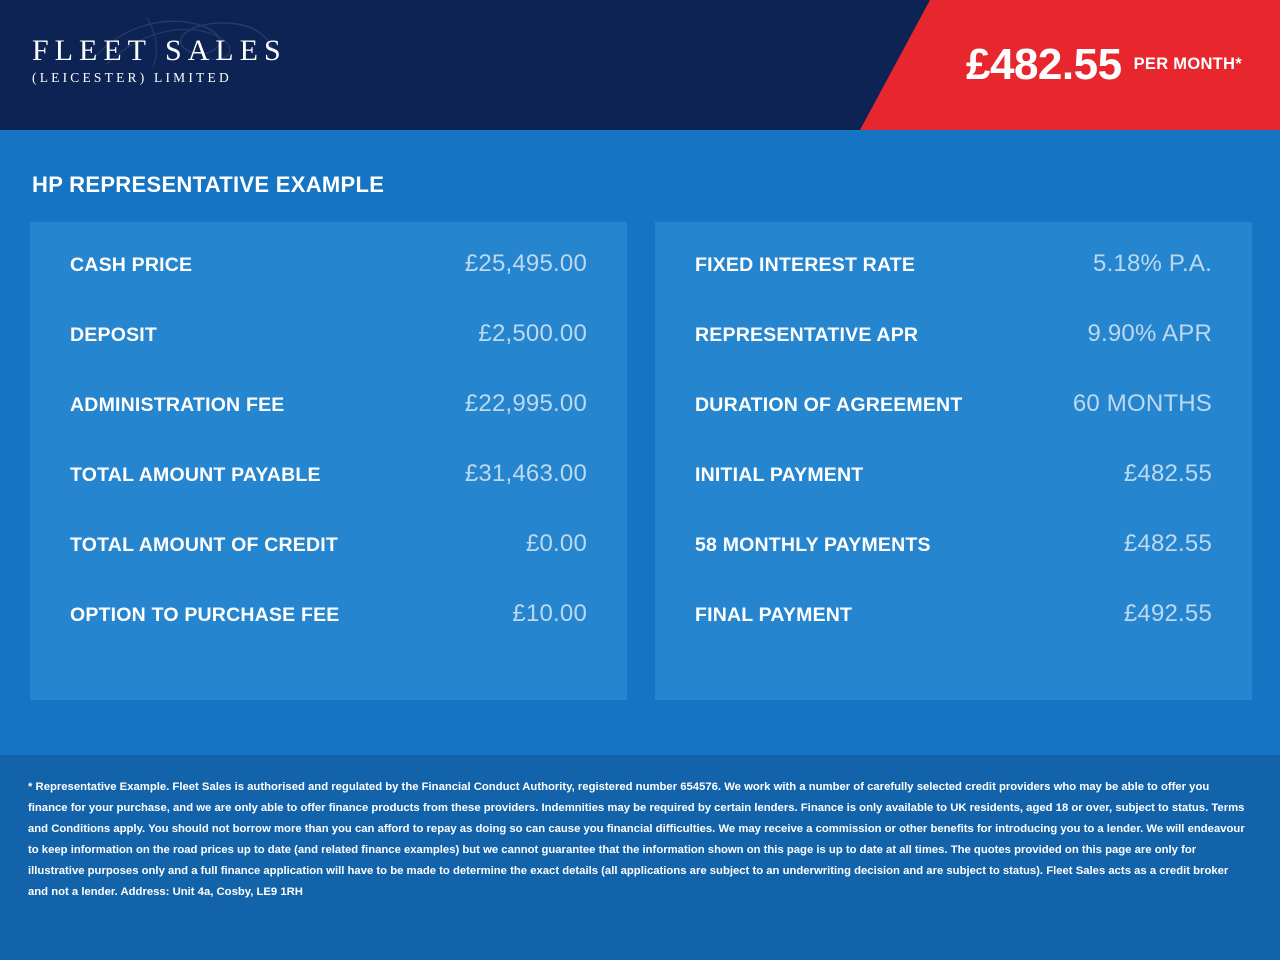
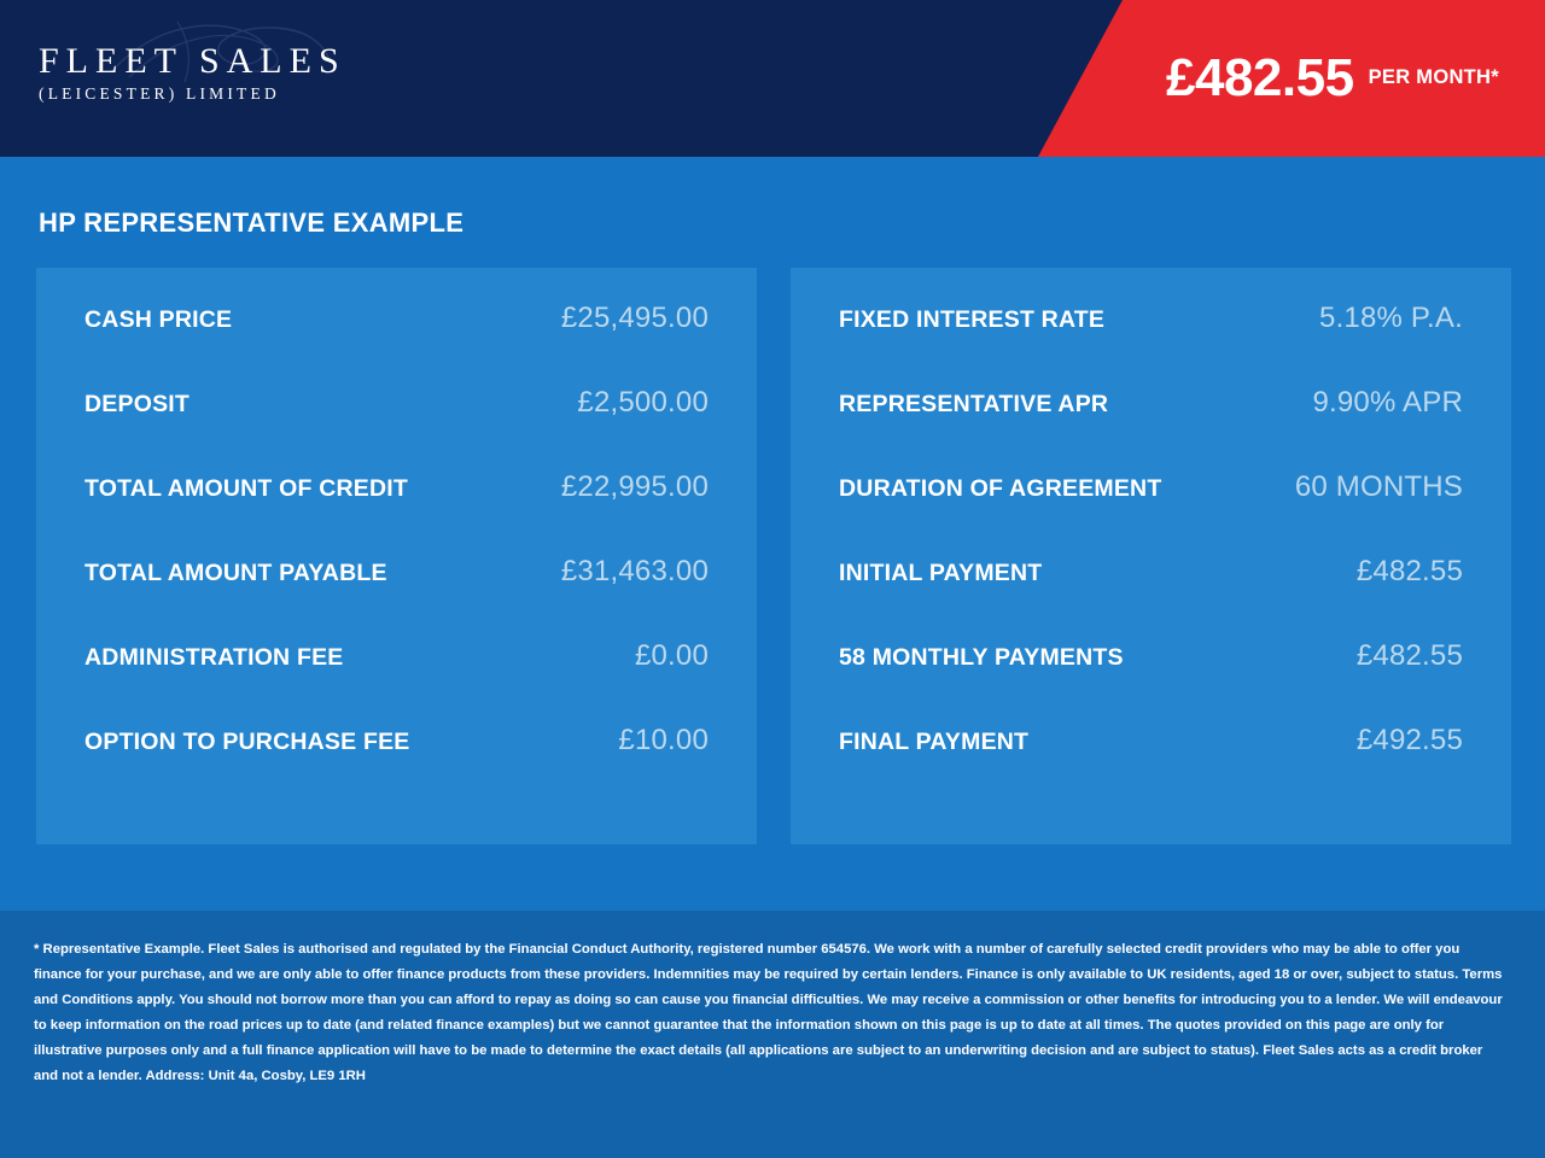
  FLEET SALES
  (LEICESTER) LIMITED
  £482.55
  PER MONTH*
  HP REPRESENTATIVE EXAMPLE
  CASH PRICE
  £25,495.00
  DEPOSIT
  £2,500.00
- ADMINISTRATION FEE
+ TOTAL AMOUNT OF CREDIT
  £22,995.00
  TOTAL AMOUNT PAYABLE
  £31,463.00
- TOTAL AMOUNT OF CREDIT
+ ADMINISTRATION FEE
  £0.00
  OPTION TO PURCHASE FEE
  £10.00
  FIXED INTEREST RATE
  5.18% P.A.
  REPRESENTATIVE APR
  9.90% APR
  DURATION OF AGREEMENT
  60 MONTHS
  INITIAL PAYMENT
  £482.55
  58 MONTHLY PAYMENTS
  £482.55
  FINAL PAYMENT
  £492.55
  * Representative Example. Fleet Sales is authorised and regulated by the Financial Conduct Authority, registered number 654576. We work with a number of carefully selected credit providers who may be able to offer you finance for your purchase, and we are only able to offer finance products from these providers. Indemnities may be required by certain lenders. Finance is only available to UK residents, aged 18 or over, subject to status. Terms and Conditions apply. You should not borrow more than you can afford to repay as doing so can cause you financial difficulties. We may receive a commission or other benefits for introducing you to a lender. We will endeavour to keep information on the road prices up to date (and related finance examples) but we cannot guarantee that the information shown on this page is up to date at all times. The quotes provided on this page are only for illustrative purposes only and a full finance application will have to be made to determine the exact details (all applications are subject to an underwriting decision and are subject to status). Fleet Sales acts as a credit broker and not a lender. Address: Unit 4a, Cosby, LE9 1RH
